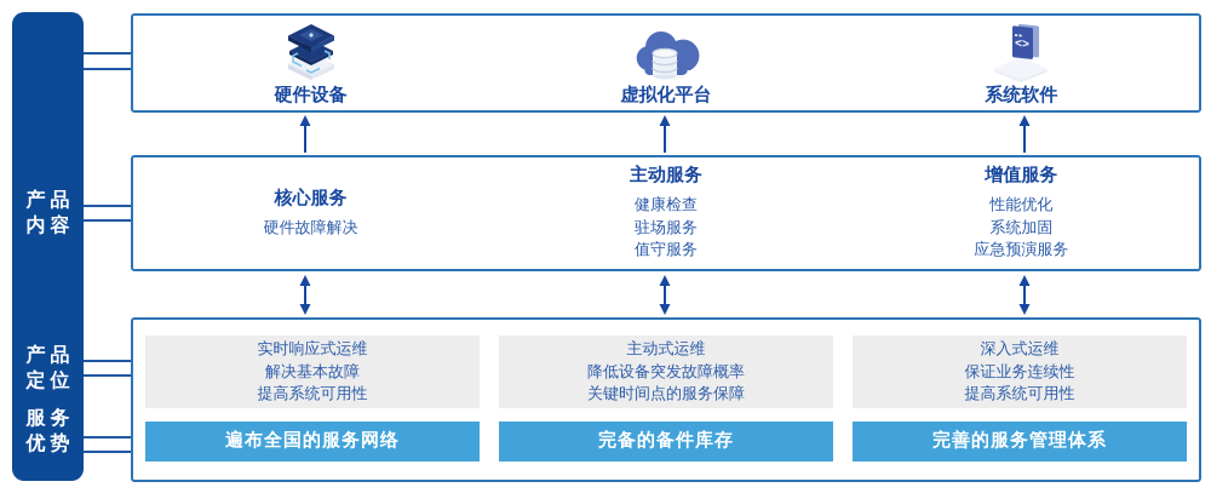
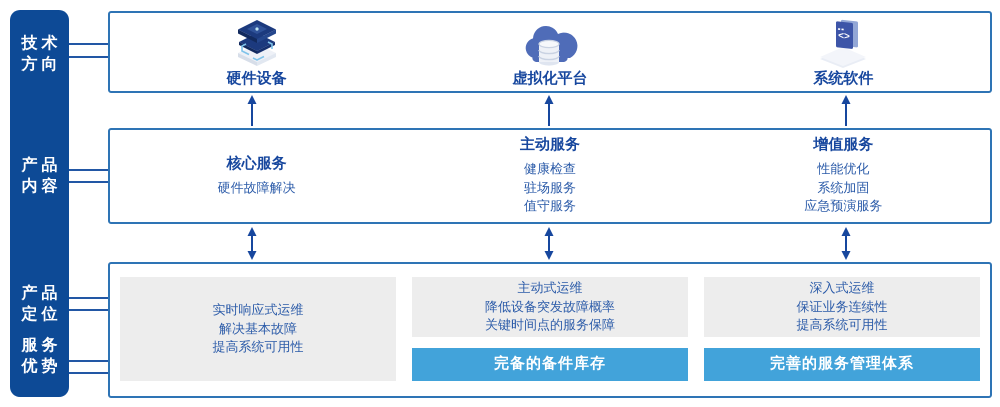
+ 技术
+ 方向
  产品
  内容
  产品
  定位
  服务
  优势
  硬件设备
  虚拟化平台
  系统软件
  核心服务
  硬件故障解决
  主动服务
  健康检查
  驻场服务
  值守服务
  增值服务
  性能优化
  系统加固
  应急预演服务
  实时响应式运维
  解决基本故障
  提高系统可用性
- 遍布全国的服务网络
  主动式运维
  降低设备突发故障概率
  关键时间点的服务保障
  完备的备件库存
  深入式运维
  保证业务连续性
  提高系统可用性
  完善的服务管理体系
